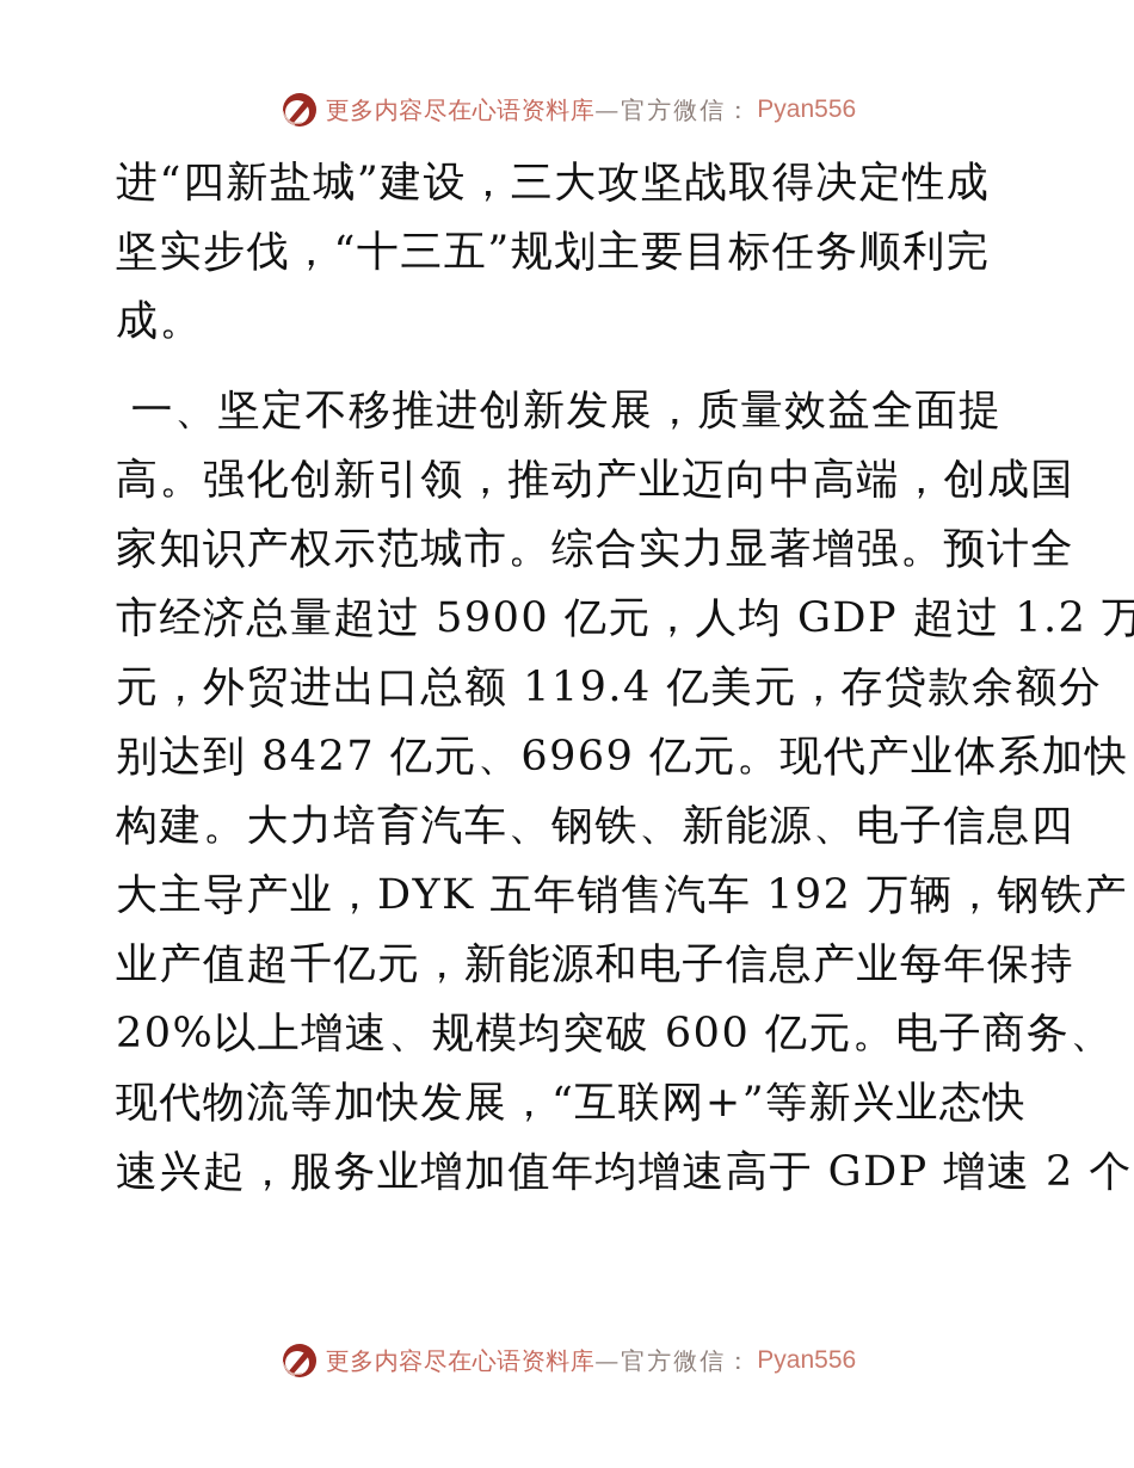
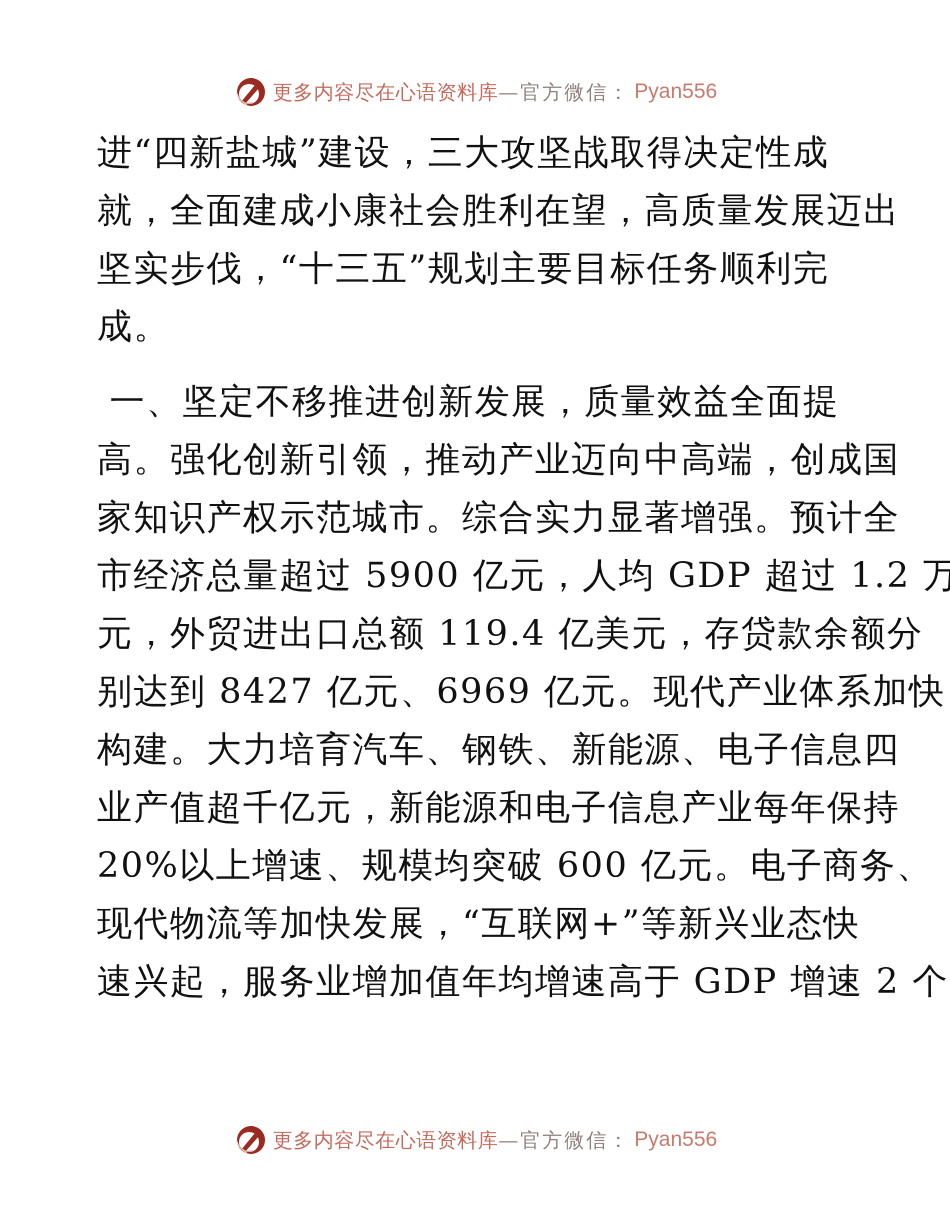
  更多内容尽在心语资料库
  —
  官方微信：
  Pyan556
  进“四新盐城”建设，三大攻坚战取得决定性成
+ 就，全面建成小康社会胜利在望，高质量发展迈出
  坚实步伐，“十三五”规划主要目标任务顺利完
  成。
  一、坚定不移推进创新发展，质量效益全面提
  高。强化创新引领，推动产业迈向中高端，创成国
  家知识产权示范城市。综合实力显著增强。预计全
  市经济总量超过 5900 亿元，人均 GDP 超过 1.2 万
  元，外贸进出口总额 119.4 亿美元，存贷款余额分
  别达到 8427 亿元、6969 亿元。现代产业体系加快
  构建。大力培育汽车、钢铁、新能源、电子信息四
- 大主导产业，DYK 五年销售汽车 192 万辆，钢铁产
  业产值超千亿元，新能源和电子信息产业每年保持
  20%以上增速、规模均突破 600 亿元。电子商务、
  现代物流等加快发展，“互联网+”等新兴业态快
  速兴起，服务业增加值年均增速高于 GDP 增速 2 个
  更多内容尽在心语资料库
  —
  官方微信：
  Pyan556
